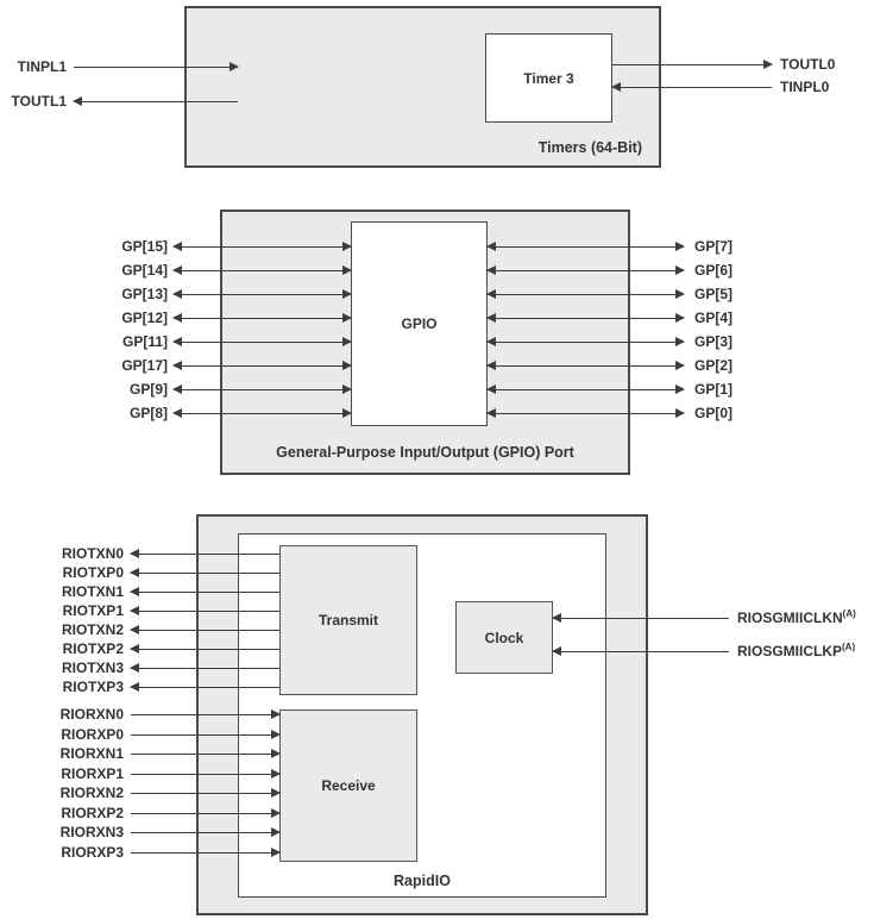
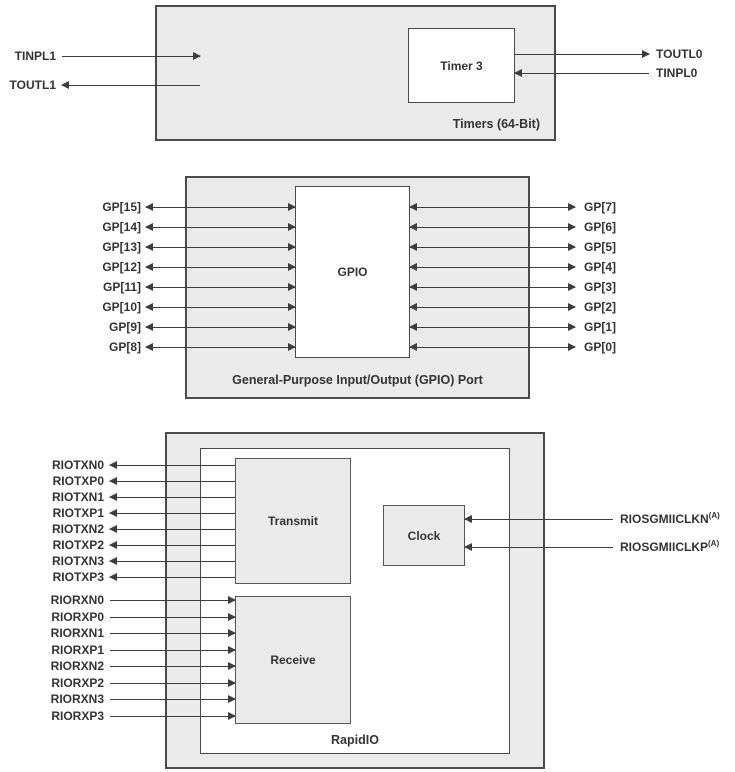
  Timer 3
  Timers (64-Bit)
  TINPL1
  TOUTL1
  TOUTL0
  TINPL0
  GPIO
  General-Purpose Input/Output (GPIO) Port
  GP[15]
  GP[14]
  GP[13]
  GP[12]
  GP[11]
- GP[17]
+ GP[10]
  GP[9]
  GP[8]
  GP[7]
  GP[6]
  GP[5]
  GP[4]
  GP[3]
  GP[2]
  GP[1]
  GP[0]
  Transmit
  Receive
  Clock
  RapidIO
  RIOTXN0
  RIOTXP0
  RIOTXN1
  RIOTXP1
  RIOTXN2
  RIOTXP2
  RIOTXN3
  RIOTXP3
  RIORXN0
  RIORXP0
  RIORXN1
  RIORXP1
  RIORXN2
  RIORXP2
  RIORXN3
  RIORXP3
  RIOSGMIICLKN(A)
  RIOSGMIICLKP(A)
